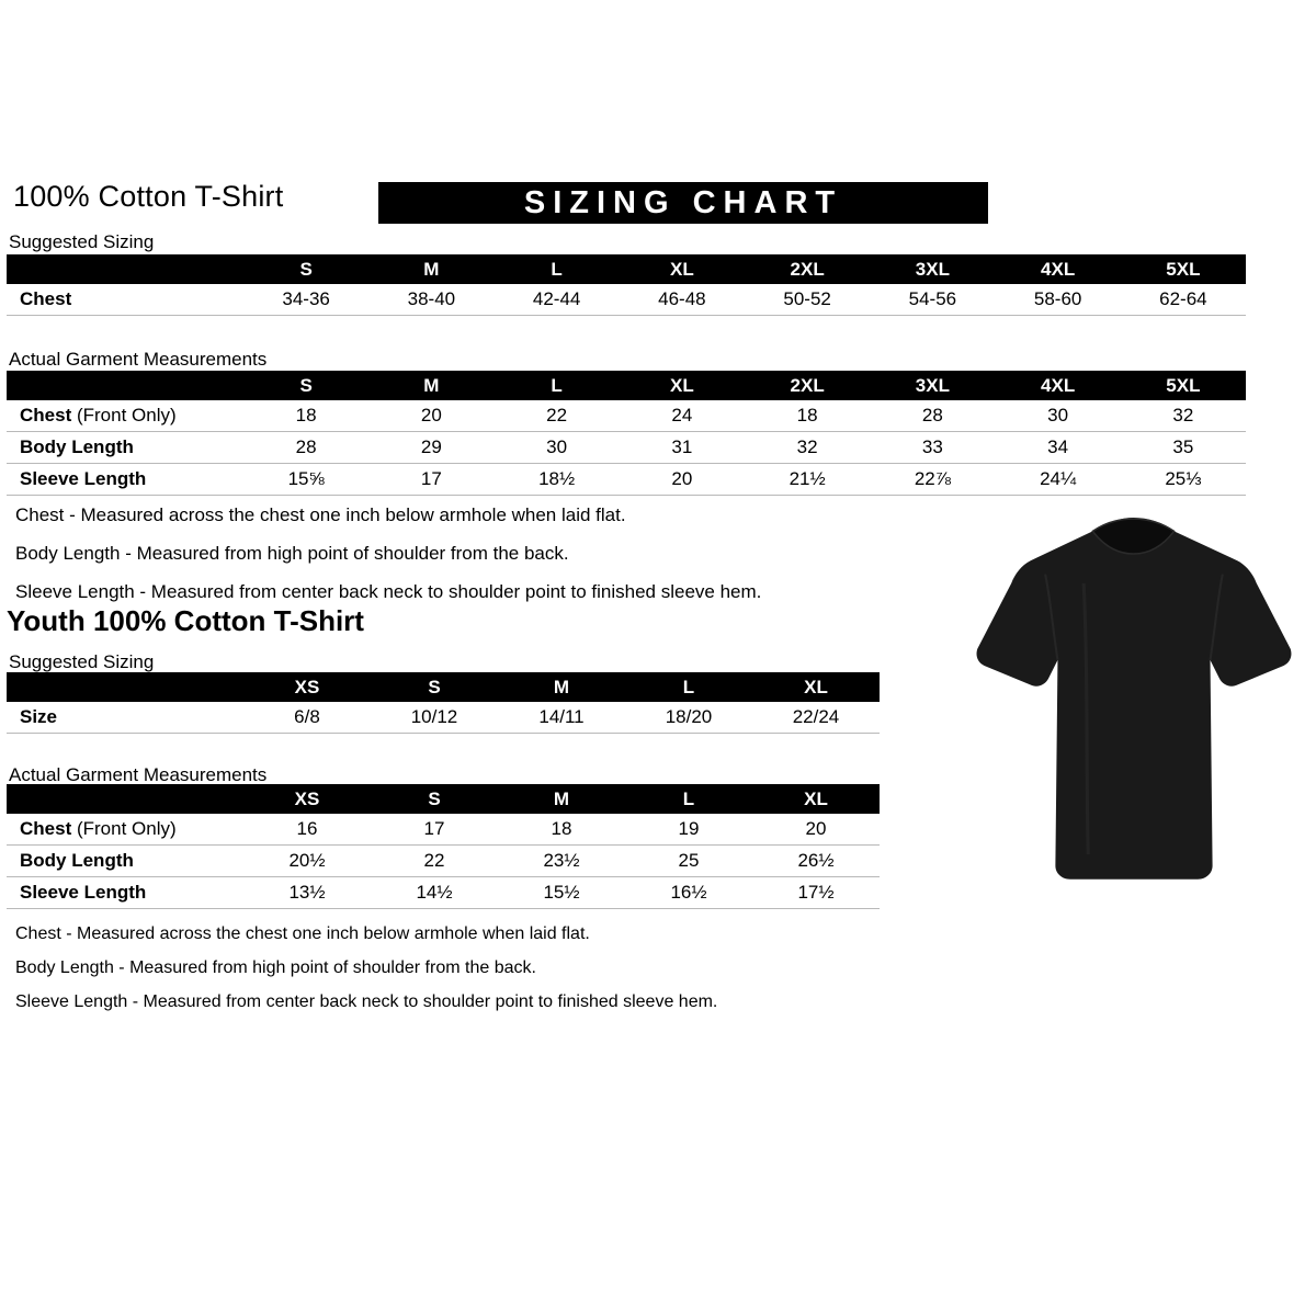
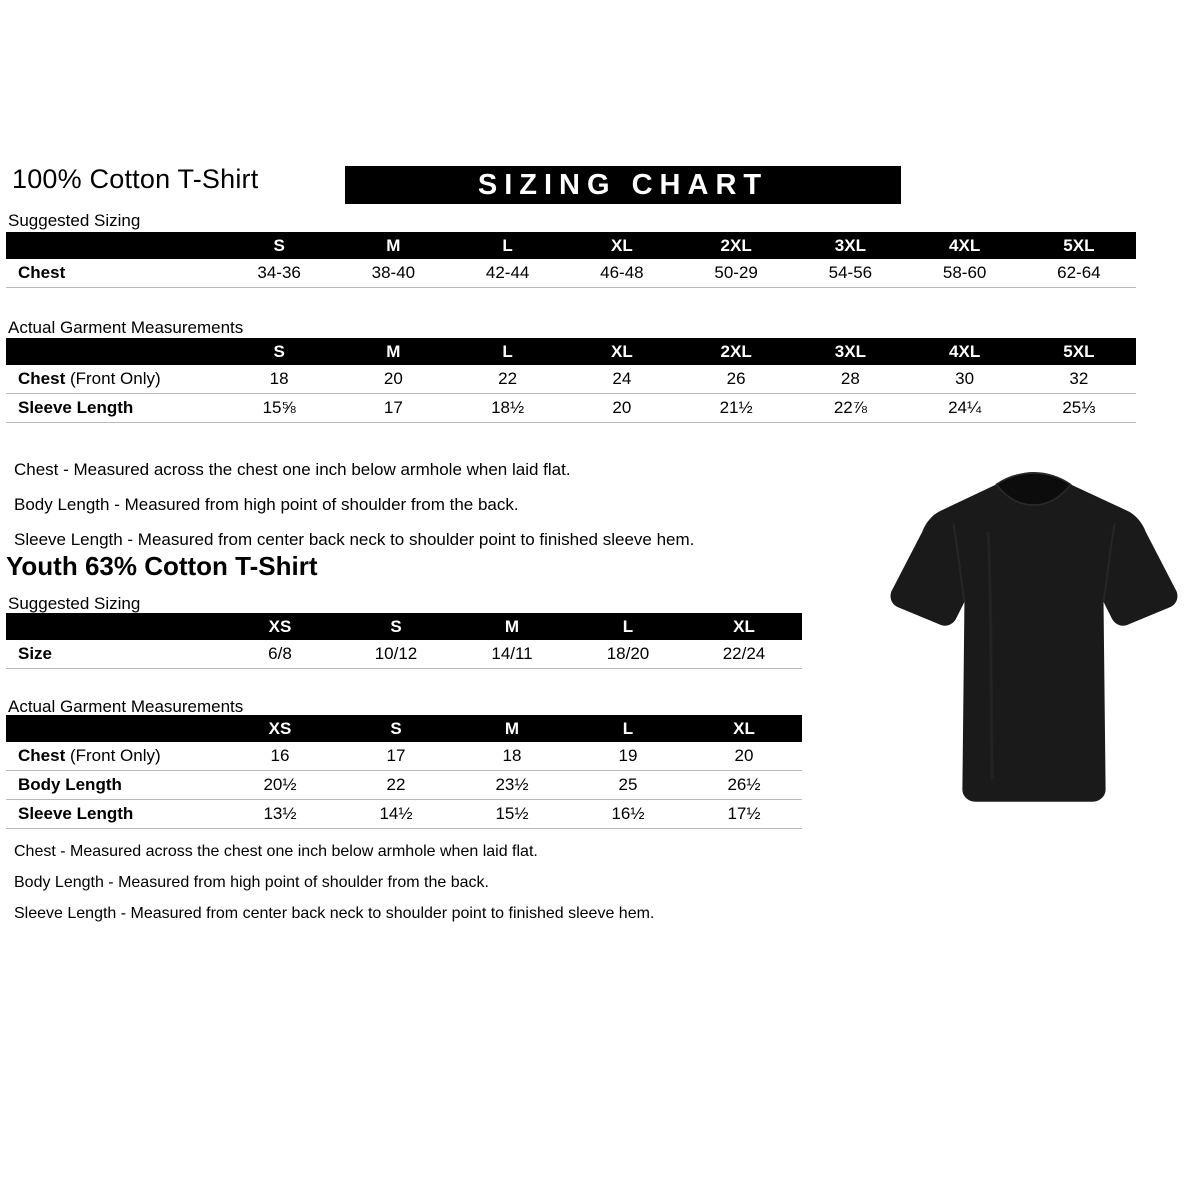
  100% Cotton T-Shirt
  SIZING CHART
  Suggested Sizing
  	S	M	L	XL	2XL	3XL	4XL	5XL
- Chest	34-36	38-40	42-44	46-48	50-52	54-56	58-60	62-64
+ Chest	34-36	38-40	42-44	46-48	50-29	54-56	58-60	62-64
  Actual Garment Measurements
  	S	M	L	XL	2XL	3XL	4XL	5XL
- Chest (Front Only)	18	20	22	24	18	28	30	32
+ Chest (Front Only)	18	20	22	24	26	28	30	32
- Body Length	28	29	30	31	32	33	34	35
  Sleeve Length	15⅝	17	18½	20	21½	22⅞	24¼	25⅓
  Chest - Measured across the chest one inch below armhole when laid flat.
  Body Length - Measured from high point of shoulder from the back.
  Sleeve Length - Measured from center back neck to shoulder point to finished sleeve hem.
- Youth 100% Cotton T-Shirt
+ Youth 63% Cotton T-Shirt
  Suggested Sizing
  	XS	S	M	L	XL
  Size	6/8	10/12	14/11	18/20	22/24
  Actual Garment Measurements
  	XS	S	M	L	XL
  Chest (Front Only)	16	17	18	19	20
  Body Length	20½	22	23½	25	26½
  Sleeve Length	13½	14½	15½	16½	17½
  Chest - Measured across the chest one inch below armhole when laid flat.
  Body Length - Measured from high point of shoulder from the back.
  Sleeve Length - Measured from center back neck to shoulder point to finished sleeve hem.
